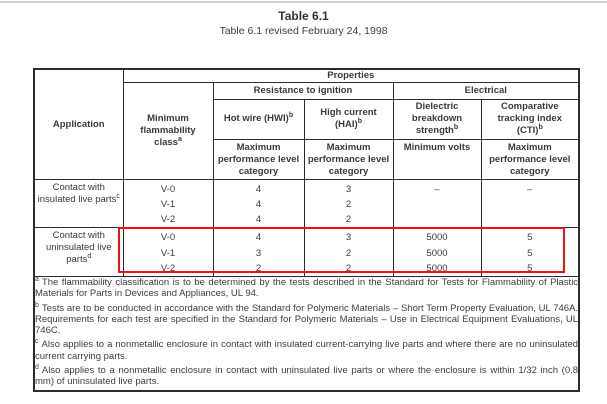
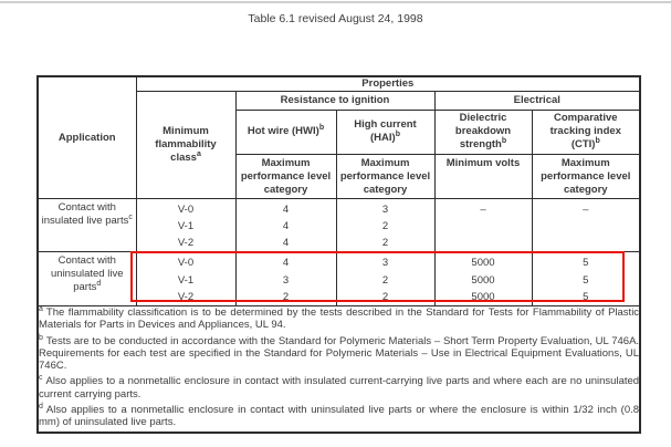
- Table 6.1
- Table 6.1 revised February 24, 1998
+ Table 6.1 revised August 24, 1998
  Application	Properties
  Minimumflammabilityclass	Resistance to ignition	Electrical
  Hot wire (HWI)	High current(HAI)	Dielectricbreakdownstrength	Comparativetracking index(CTI)
  Maximumperformance levelcategory	Maximumperformance levelcategory	Minimum volts	Maximumperformance levelcategory
  Contact withinsulated live parts	V-0V-1V-2	444	322	–	–
  Contact withuninsulated liveparts	V-0V-1V-2	432	322	500050005000	555
- The flammability classification is to be determined by the tests described in the Standard for Tests for Flammability of Plastic Materials for Parts in Devices and Appliances, UL 94.Tests are to be conducted in accordance with the Standard for Polymeric Materials – Short Term Property Evaluation, UL 746A. Requirements for each test are specified in the Standard for Polymeric Materials – Use in Electrical Equipment Evaluations, UL 746C.Also applies to a nonmetallic enclosure in contact with insulated current-carrying live parts and where there are no uninsulated current carrying parts.Also applies to a nonmetallic enclosure in contact with uninsulated live parts or where the enclosure is within 1/32 inch (0.8 mm) of uninsulated live parts.
+ The flammability classification is to be determined by the tests described in the Standard for Tests for Flammability of Plastic Materials for Parts in Devices and Appliances, UL 94.Tests are to be conducted in accordance with the Standard for Polymeric Materials – Short Term Property Evaluation, UL 746A. Requirements for each test are specified in the Standard for Polymeric Materials – Use in Electrical Equipment Evaluations, UL 746C.Also applies to a nonmetallic enclosure in contact with insulated current-carrying live parts and where each are no uninsulated current carrying parts.Also applies to a nonmetallic enclosure in contact with uninsulated live parts or where the enclosure is within 1/32 inch (0.8 mm) of uninsulated live parts.
